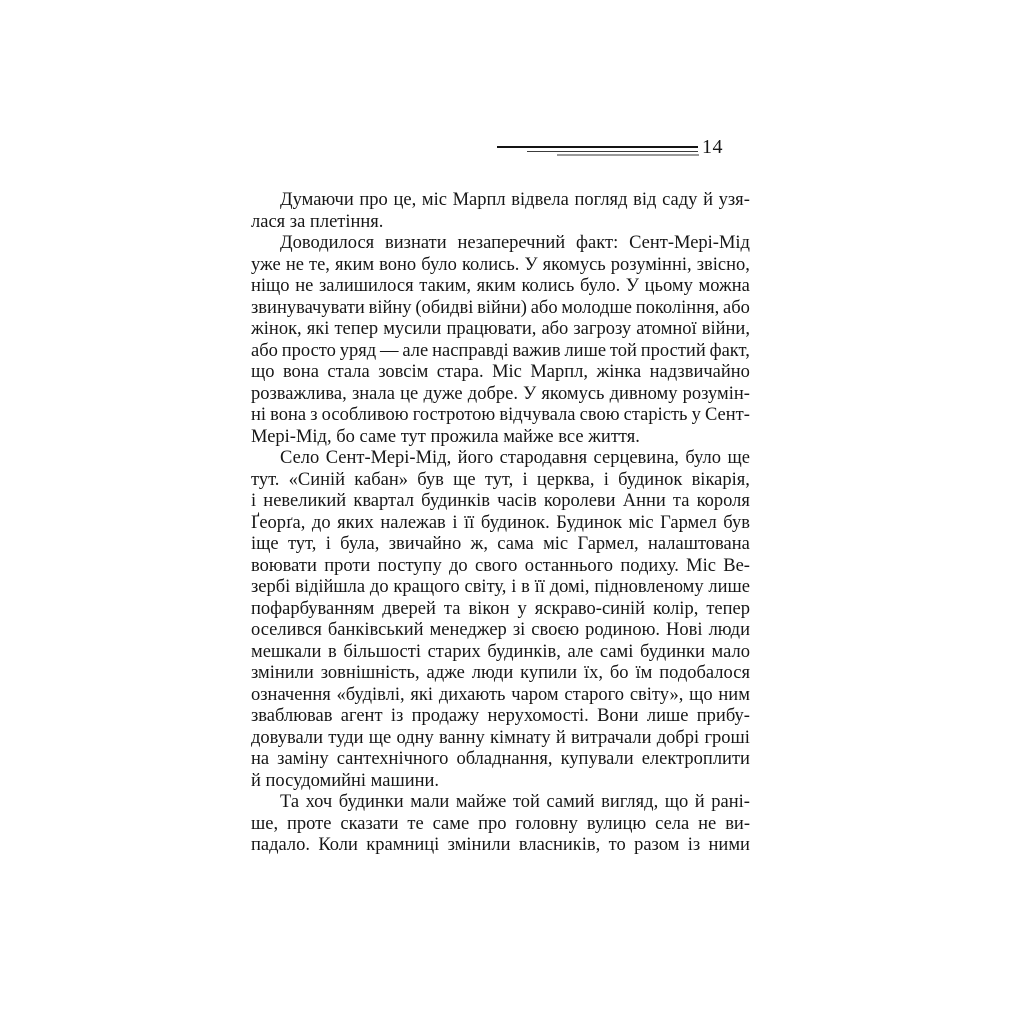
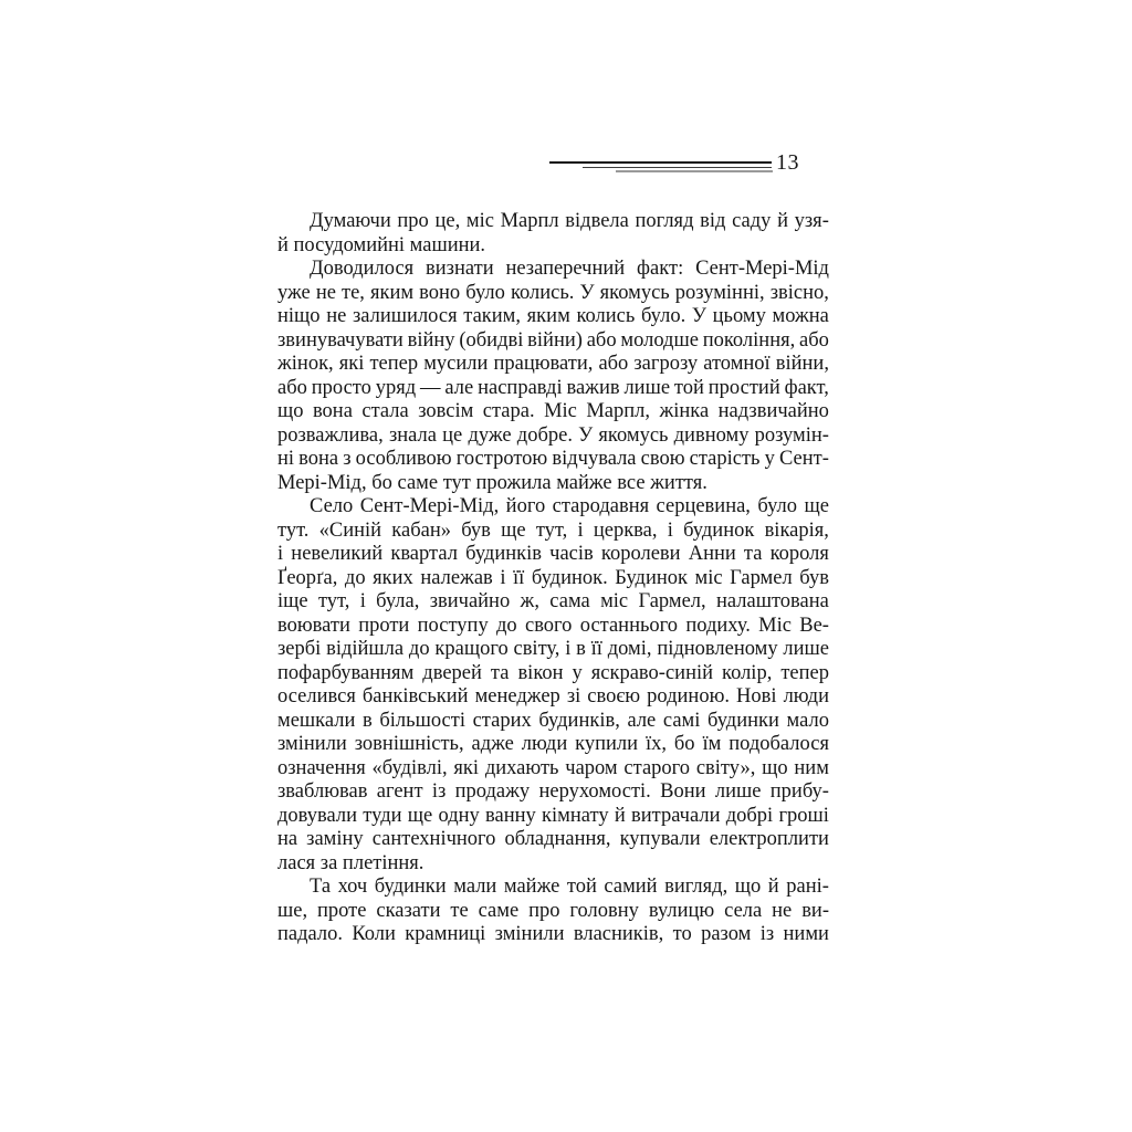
- 14
+ 13
  Думаючи
  про
  це,
  міс
  Марпл
  відвела
  погляд
  від
  саду
  й
  узя-
- лася за плетіння.
+ й посудомийні машини.
  Доводилося
  визнати
  незаперечний
  факт:
  Сент-Мері-Мід
  уже
  не
  те,
  яким
  воно
  було
  колись.
  У
  якомусь
  розумінні,
  звісно,
  ніщо
  не
  залишилося
  таким,
  яким
  колись
  було.
  У
  цьому
  можна
  звинувачувати
  війну
  (обидві
  війни)
  або
  молодше
  покоління,
  або
  жінок,
  які
  тепер
  мусили
  працювати,
  або
  загрозу
  атомної
  війни,
  або
  просто
  уряд
  —
  але
  насправді
  важив
  лише
  той
  простий
  факт,
  що
  вона
  стала
  зовсім
  стара.
  Міс
  Марпл,
  жінка
  надзвичайно
  розважлива,
  знала
  це
  дуже
  добре.
  У
  якомусь
  дивному
  розумін-
  ні
  вона
  з
  особливою
  гостротою
  відчувала
  свою
  старість
  у
  Сент-
  Мері-Мід, бо саме тут прожила майже все життя.
  Село
  Сент-Мері-Мід,
  його
  стародавня
  серцевина,
  було
  ще
  тут.
  «Синій
  кабан»
  був
  ще
  тут,
  і
  церква,
  і
  будинок
  вікарія,
  і
  невеликий
  квартал
  будинків
  часів
  королеви
  Анни
  та
  короля
  Ґеорґа,
  до
  яких
  належав
  і
  її
  будинок.
  Будинок
  міс
  Гармел
  був
  іще
  тут,
  і
  була,
  звичайно
  ж,
  сама
  міс
  Гармел,
  налаштована
  воювати
  проти
  поступу
  до
  свого
  останнього
  подиху.
  Міс
  Ве-
  зербі
  відійшла
  до
  кращого
  світу,
  і
  в
  її
  домі,
  підновленому
  лише
  пофарбуванням
  дверей
  та
  вікон
  у
  яскраво-синій
  колір,
  тепер
  оселився
  банківський
  менеджер
  зі
  своєю
  родиною.
  Нові
  люди
  мешкали
  в
  більшості
  старих
  будинків,
  але
  самі
  будинки
  мало
  змінили
  зовнішність,
  адже
  люди
  купили
  їх,
  бо
  їм
  подобалося
  означення
  «будівлі,
  які
  дихають
  чаром
  старого
  світу»,
  що
  ним
  зваблював
  агент
  із
  продажу
  нерухомості.
  Вони
  лише
  прибу-
  довували
  туди
  ще
  одну
  ванну
  кімнату
  й
  витрачали
  добрі
  гроші
  на
  заміну
  сантехнічного
  обладнання,
  купували
  електроплити
- й посудомийні машини.
+ лася за плетіння.
  Та
  хоч
  будинки
  мали
  майже
  той
  самий
  вигляд,
  що
  й
  рані-
  ше,
  проте
  сказати
  те
  саме
  про
  головну
  вулицю
  села
  не
  ви-
  падало.
  Коли
  крамниці
  змінили
  власників,
  то
  разом
  із
  ними
